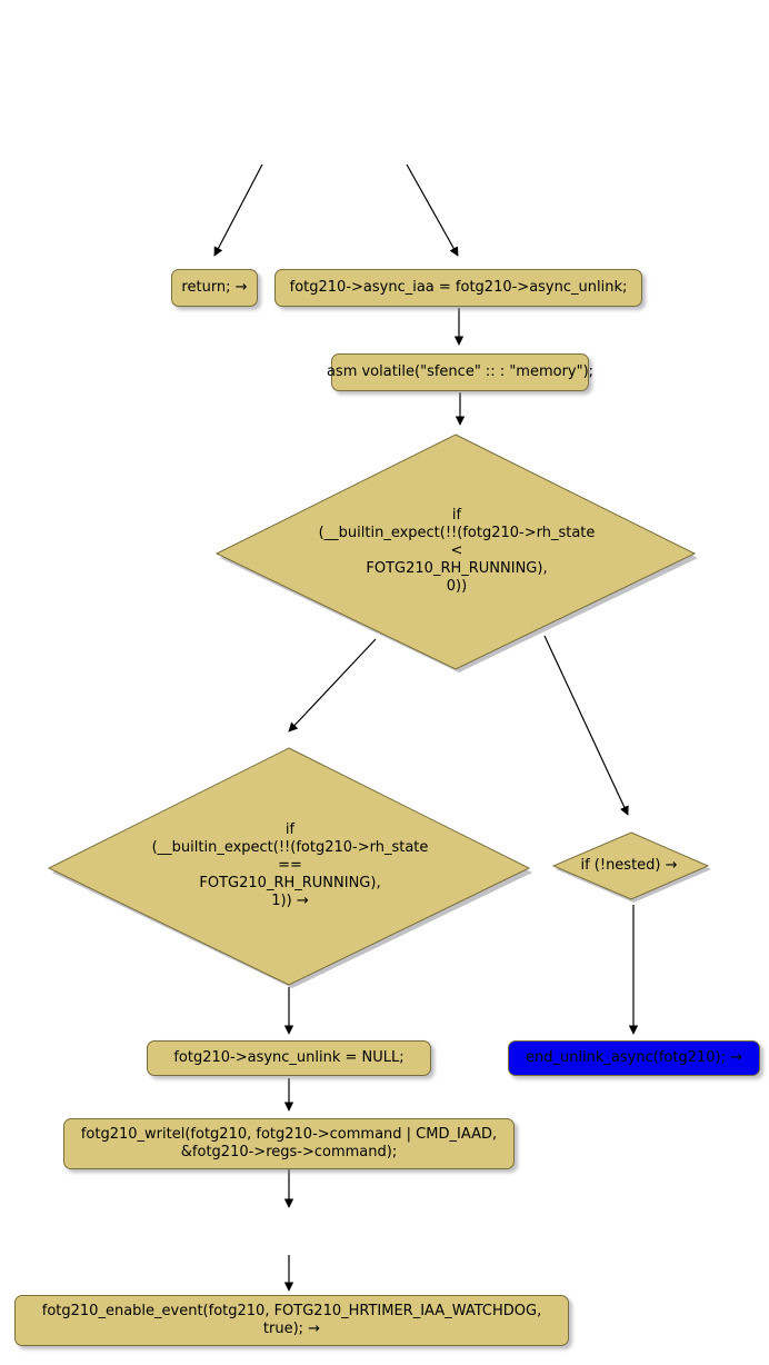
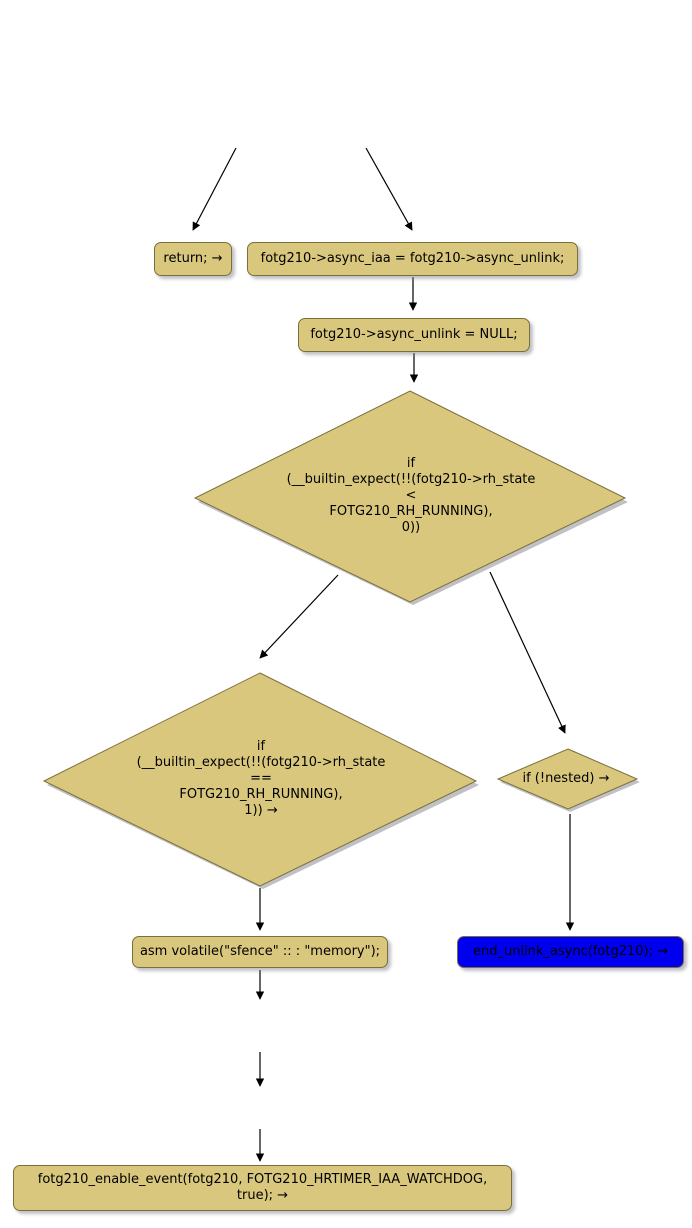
  return; →
  fotg210->async_iaa = fotg210->async_unlink;
- asm volatile("sfence" :: : "memory");
+ fotg210->async_unlink = NULL;
  if
  (__builtin_expect(!!(fotg210->rh_state
  <
  FOTG210_RH_RUNNING),
  0))
  if
  (__builtin_expect(!!(fotg210->rh_state
  ==
  FOTG210_RH_RUNNING),
  1)) →
  if (!nested) →
  end_unlink_async(fotg210); →
- fotg210->async_unlink = NULL;
+ asm volatile("sfence" :: : "memory");
- fotg210_writel(fotg210, fotg210->command | CMD_IAAD,
- &fotg210->regs->command);
  fotg210_enable_event(fotg210, FOTG210_HRTIMER_IAA_WATCHDOG,
  true); →
